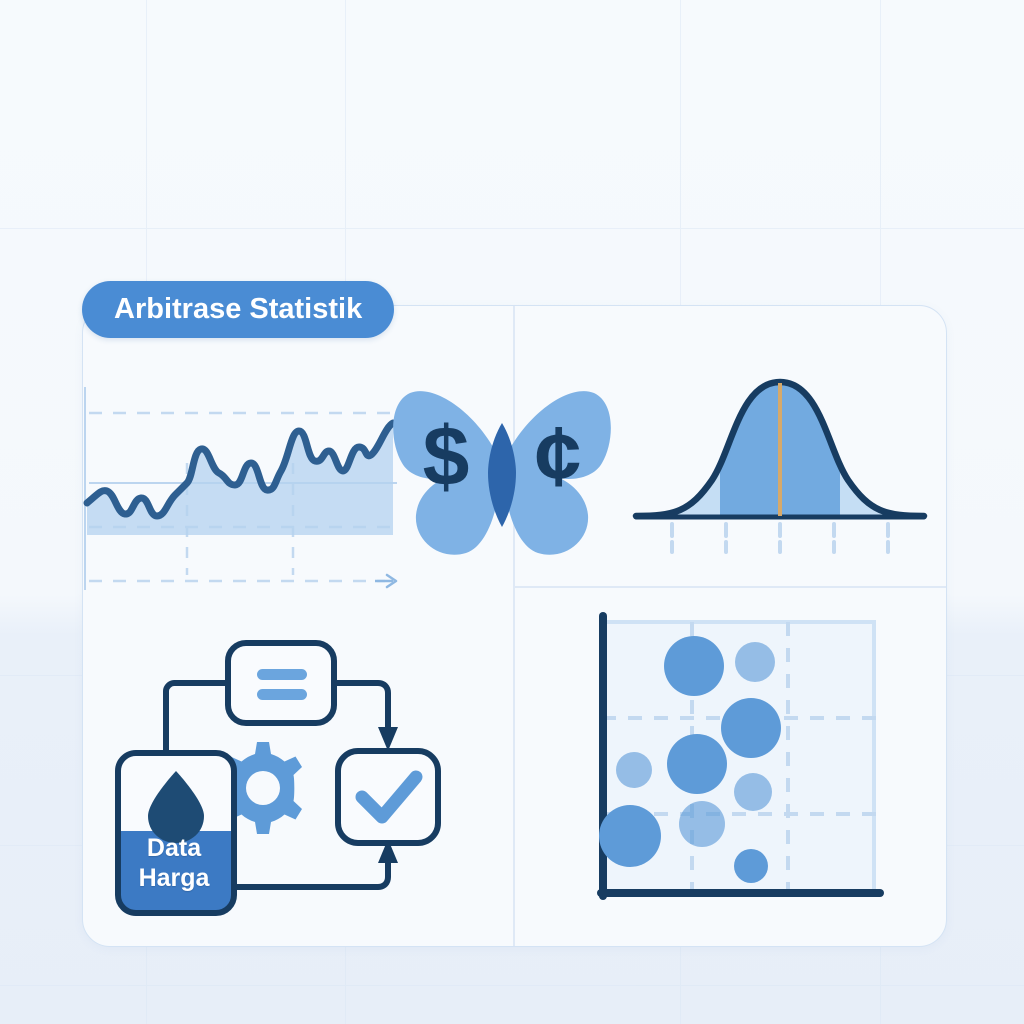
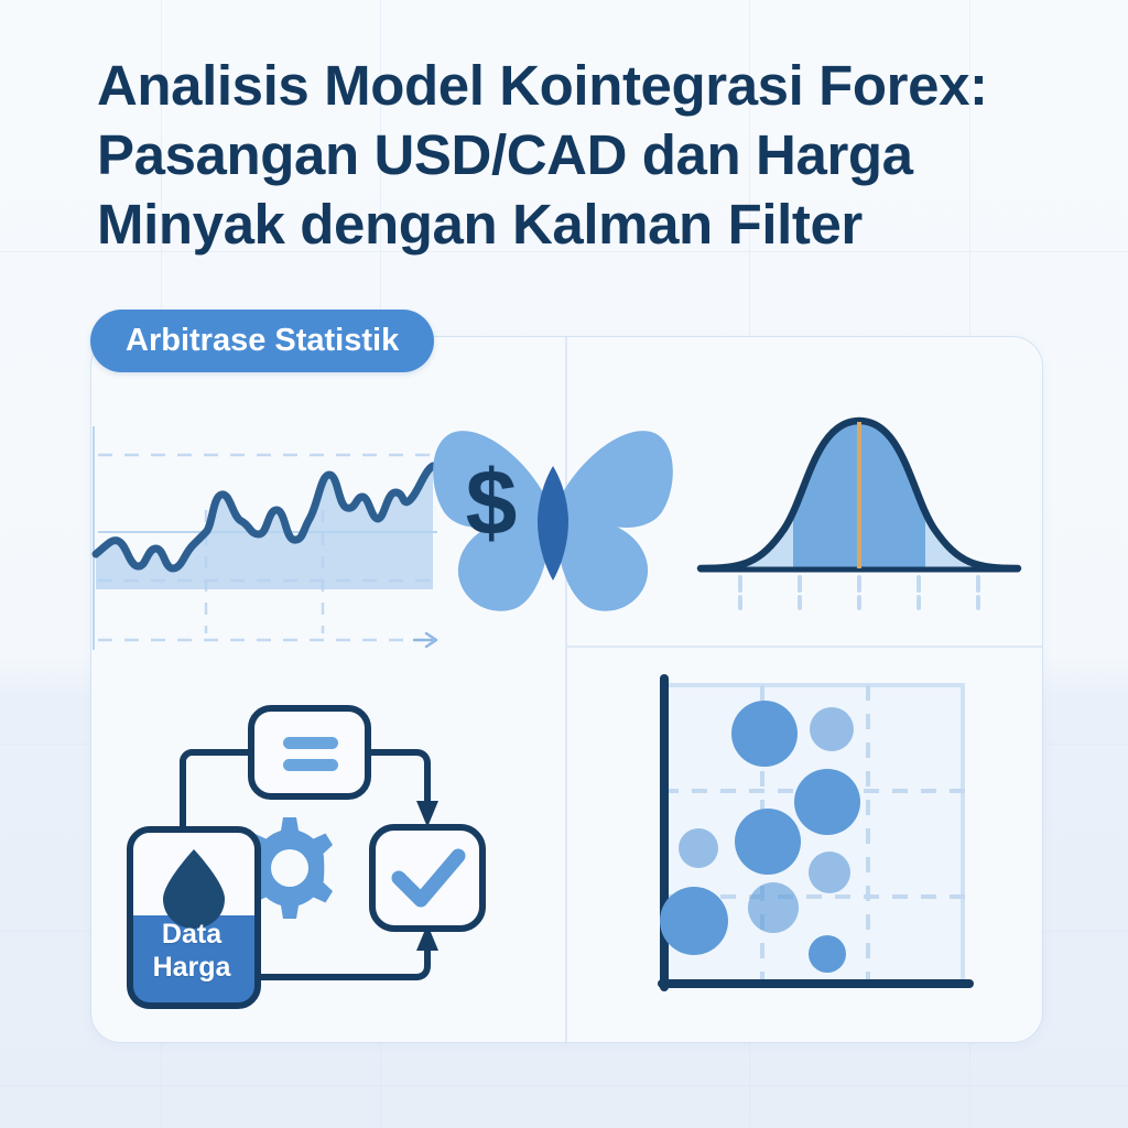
+ Analisis Model Kointegrasi Forex:
+ Pasangan USD/CAD dan Harga
+ Minyak dengan Kalman Filter
  Arbitrase Statistik
  $
- ¢
  Data Harga
